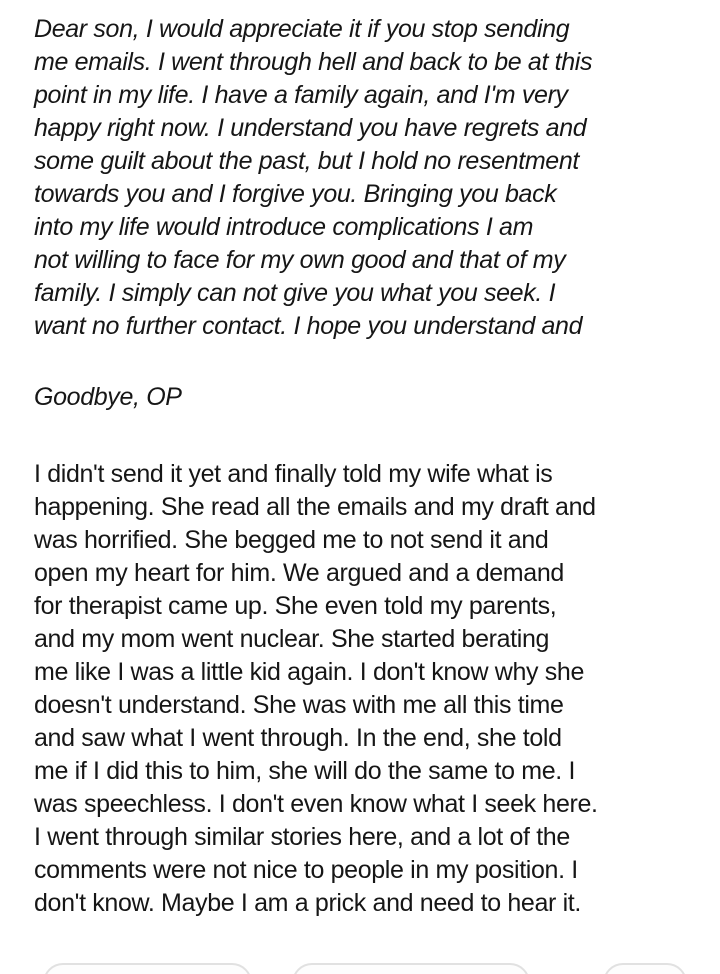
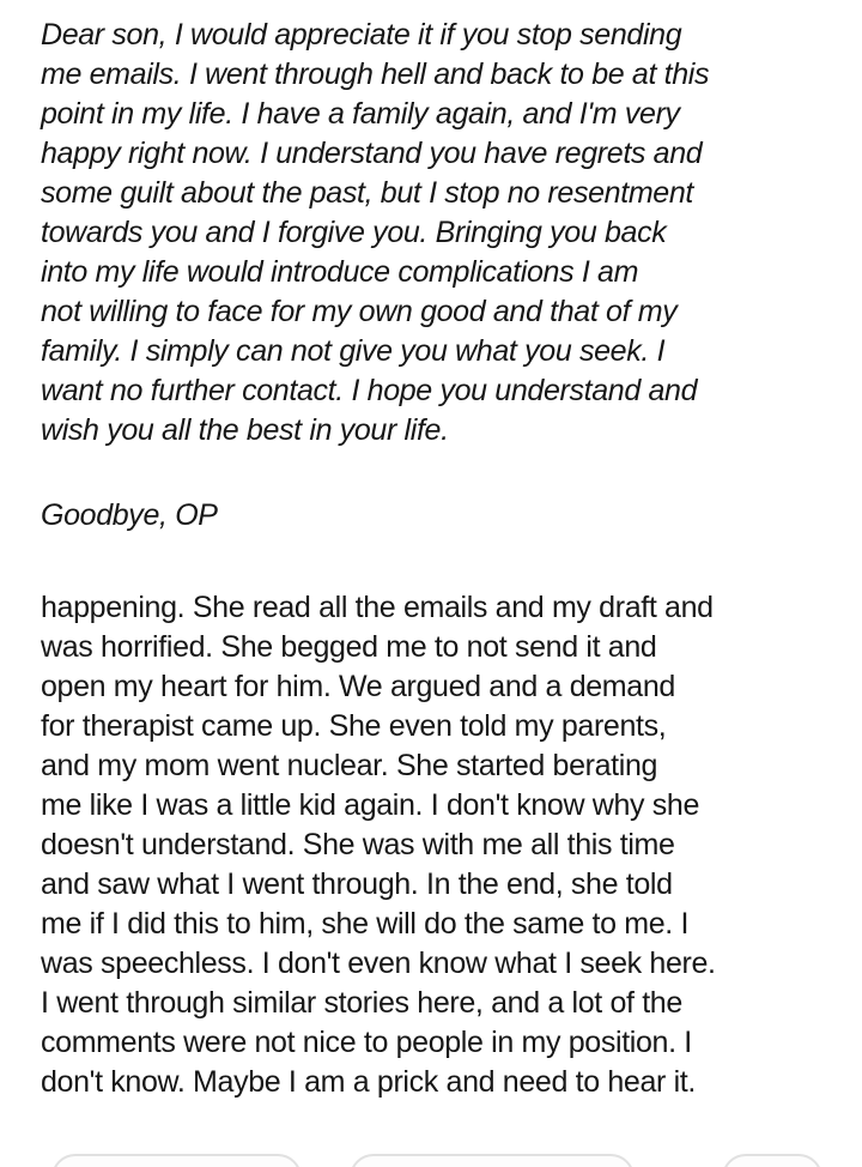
  Dear son, I would appreciate it if you stop sending
  me emails. I went through hell and back to be at this
  point in my life. I have a family again, and I'm very
  happy right now. I understand you have regrets and
- some guilt about the past, but I hold no resentment
+ some guilt about the past, but I stop no resentment
  towards you and I forgive you. Bringing you back
  into my life would introduce complications I am
  not willing to face for my own good and that of my
  family. I simply can not give you what you seek. I
  want no further contact. I hope you understand and
+ wish you all the best in your life.
  Goodbye, OP
- I didn't send it yet and finally told my wife what is
  happening. She read all the emails and my draft and
  was horrified. She begged me to not send it and
  open my heart for him. We argued and a demand
  for therapist came up. She even told my parents,
  and my mom went nuclear. She started berating
  me like I was a little kid again. I don't know why she
  doesn't understand. She was with me all this time
  and saw what I went through. In the end, she told
  me if I did this to him, she will do the same to me. I
  was speechless. I don't even know what I seek here.
  I went through similar stories here, and a lot of the
  comments were not nice to people in my position. I
  don't know. Maybe I am a prick and need to hear it.
